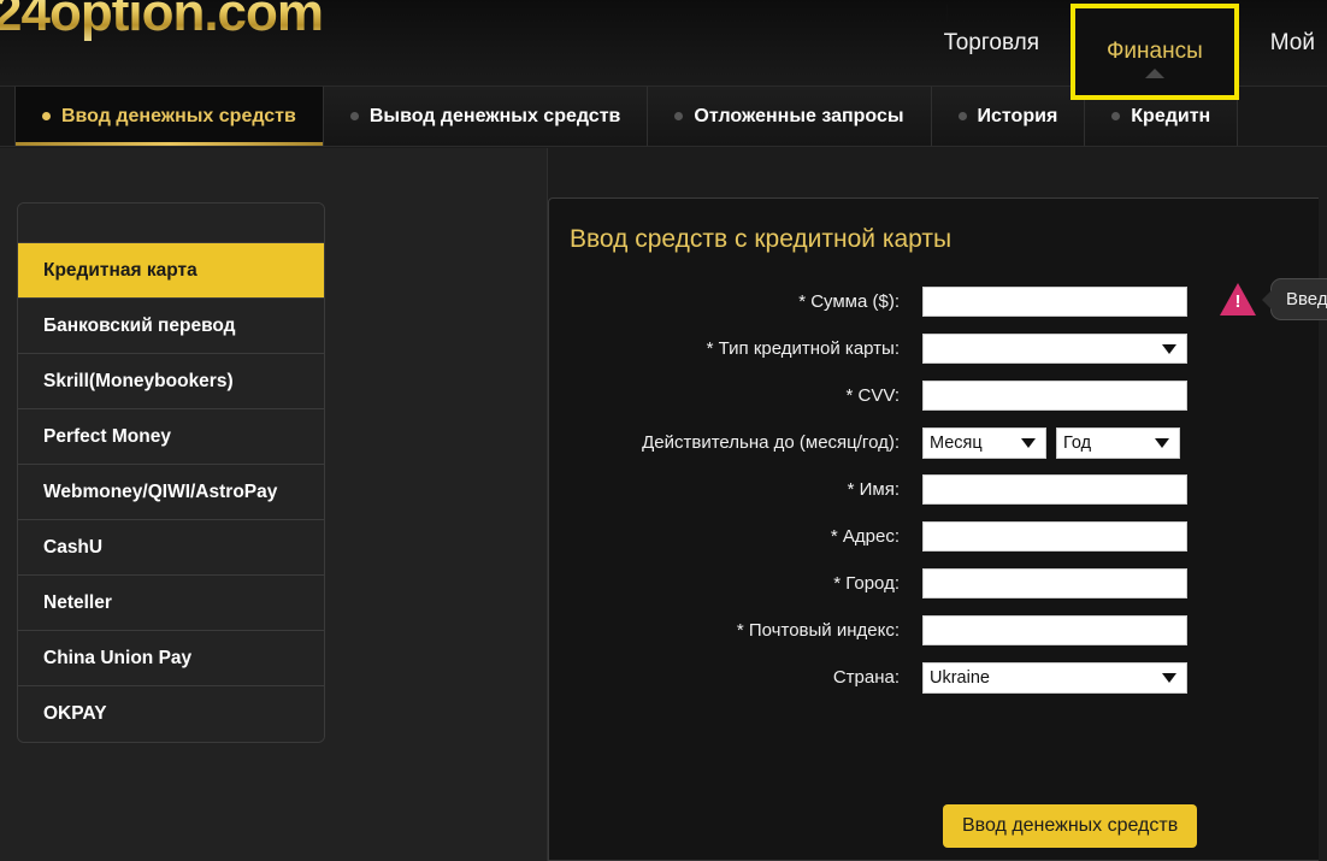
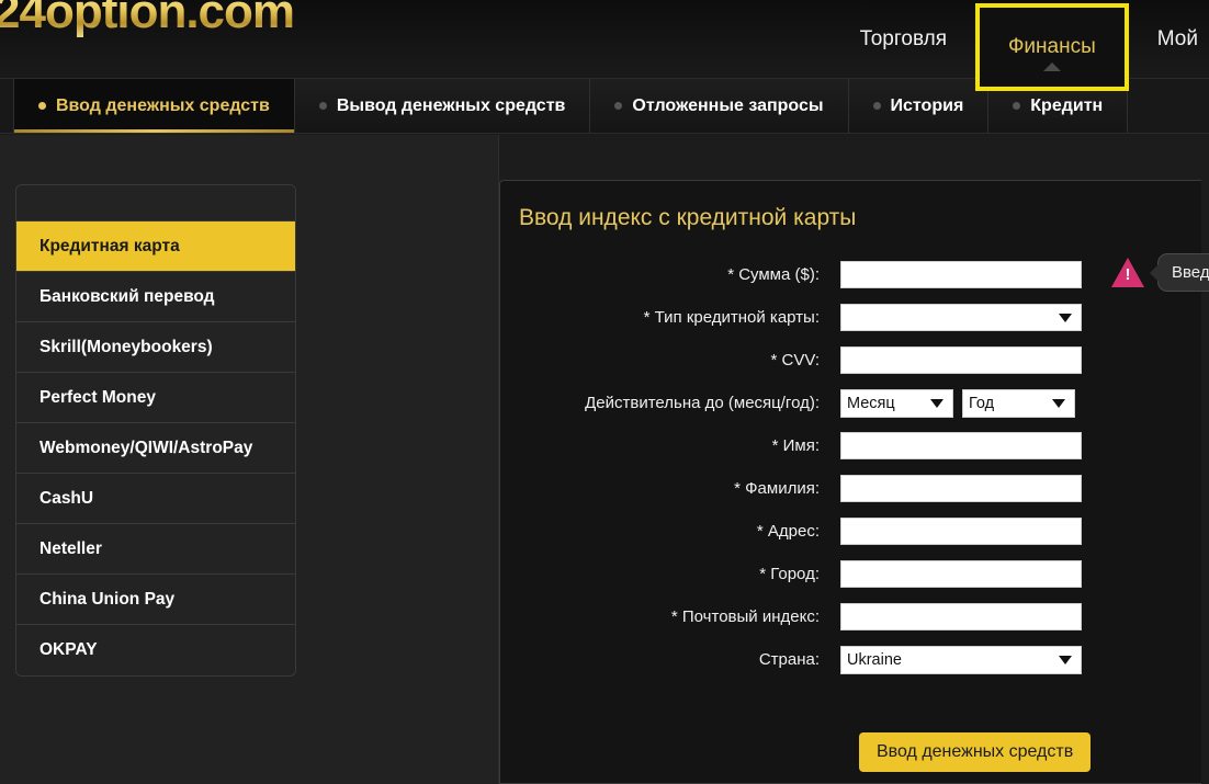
  24option.com
  Торговля
  Финансы
  Мой
  Ввод денежных средств
  Вывод денежных средств
  Отложенные запросы
  История
  Кредитн
  Кредитная карта
  Банковский перевод
  Skrill(Moneybookers)
  Perfect Money
  Webmoney/QIWI/AstroPay
  CashU
  Neteller
  China Union Pay
  OKPAY
- Ввод средств с кредитной карты
+ Ввод индекс с кредитной карты
  * Сумма ($):
  * Тип кредитной карты:
  * CVV:
  Действительна до (месяц/год):
  Месяц
  Год
  * Имя:
+ * Фамилия:
  * Адрес:
  * Город:
  * Почтовый индекс:
  Страна:
  Ukraine
  !
  Введ
  Ввод денежных средств
